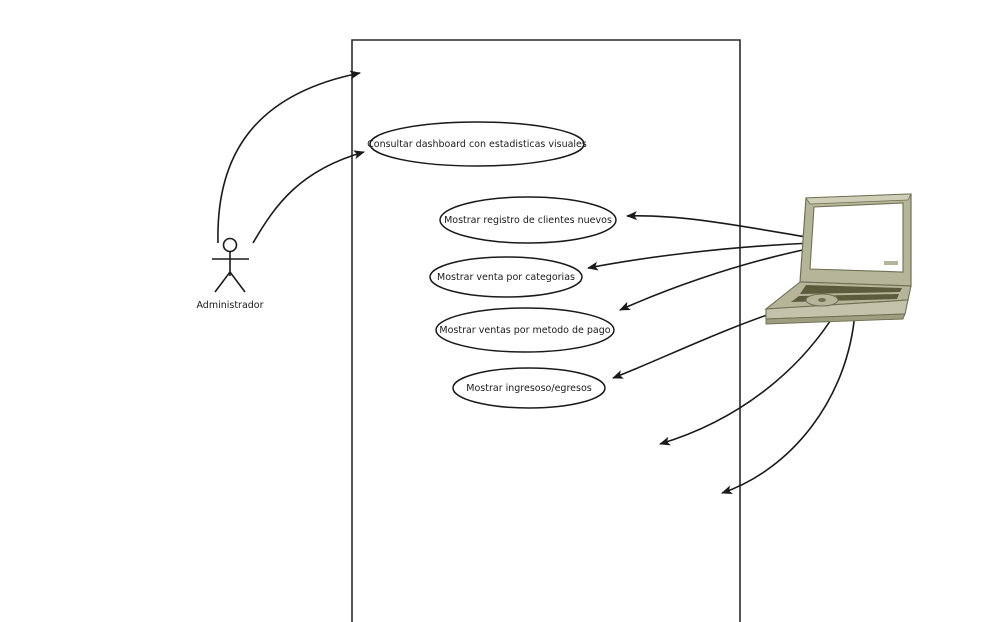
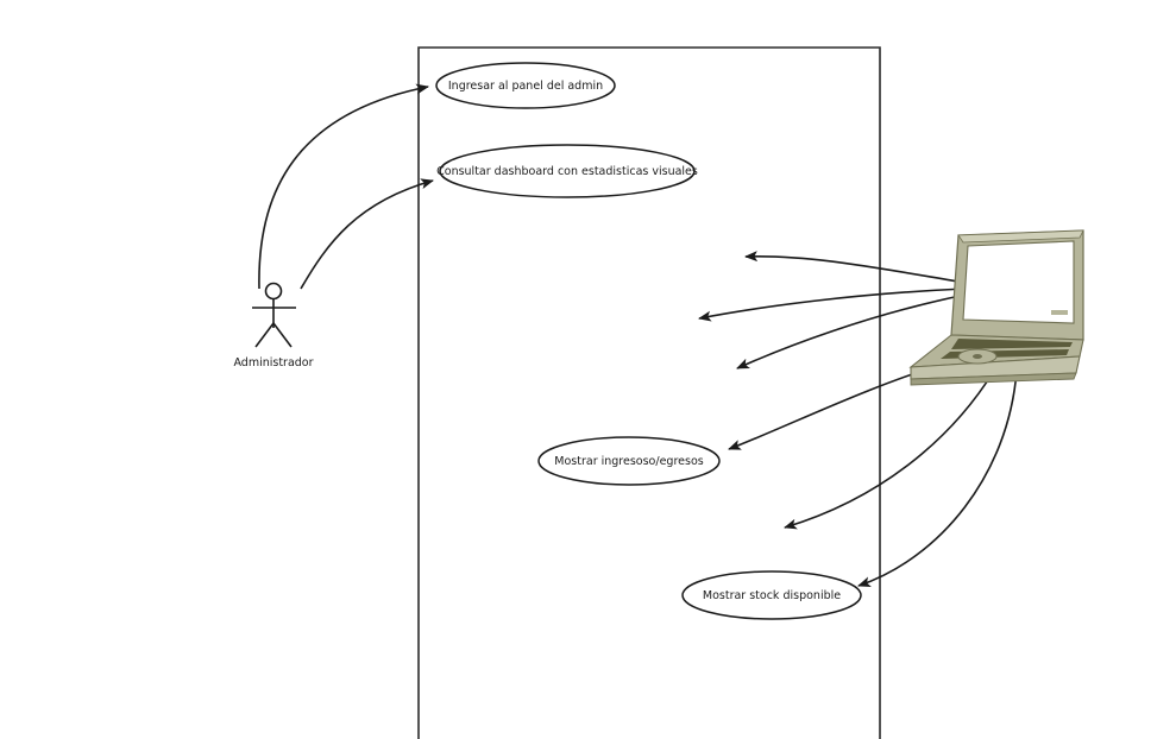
+ Ingresar al panel del admin
  Consultar dashboard con estadisticas visuales
- Mostrar registro de clientes nuevos
- Mostrar venta por categorias
- Mostrar ventas por metodo de pago
  Mostrar ingresoso/egresos
+ Mostrar stock disponible
  Administrador
